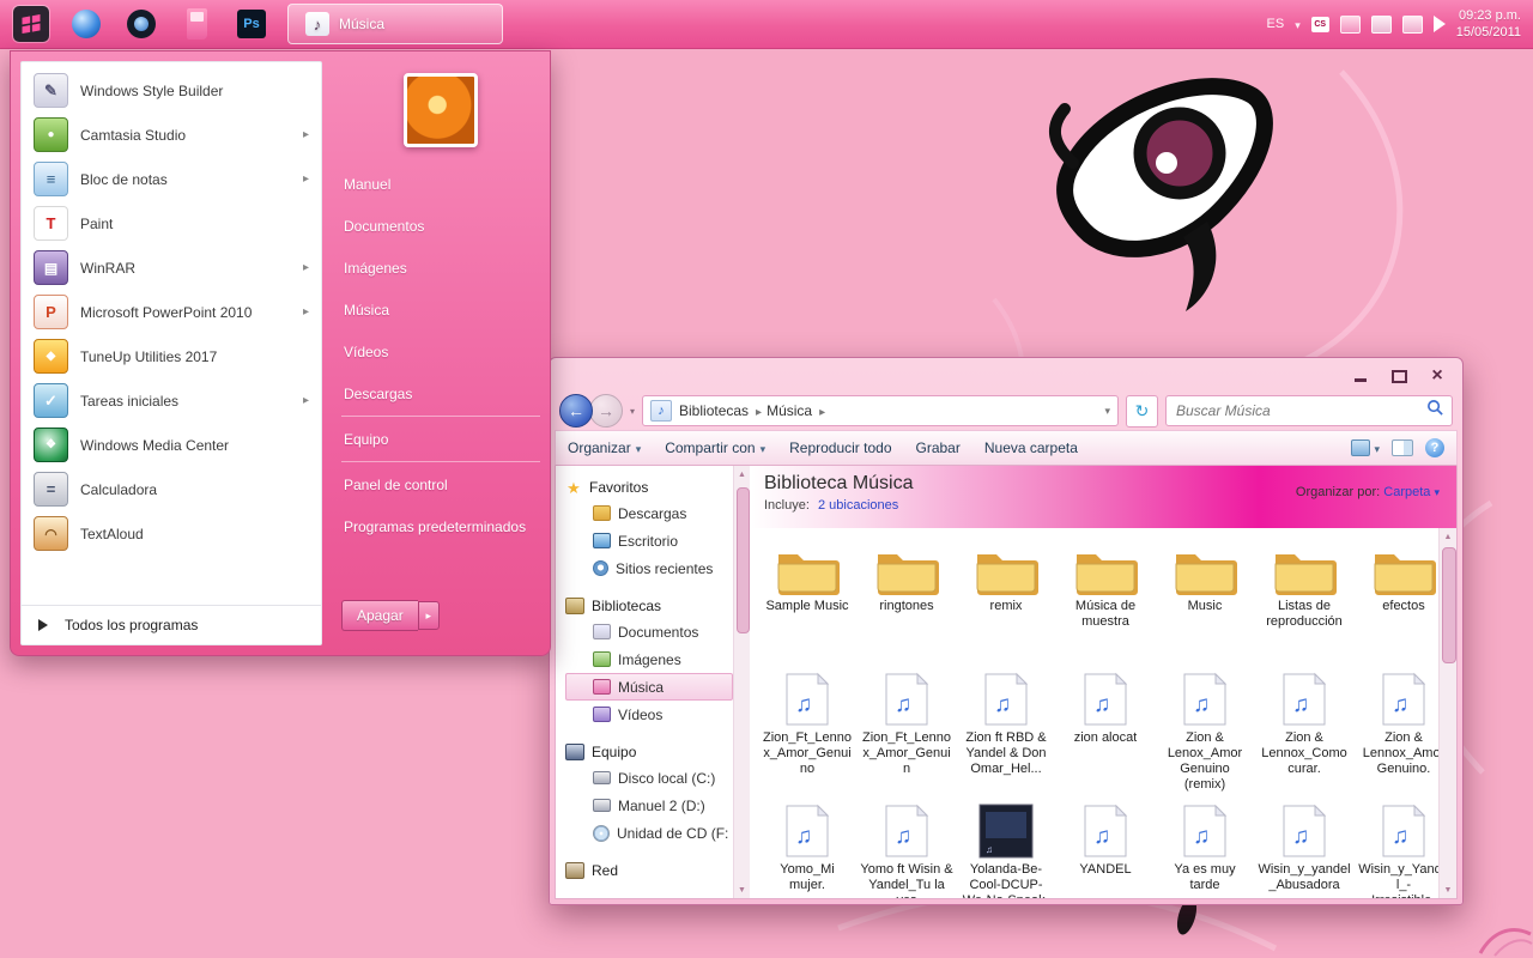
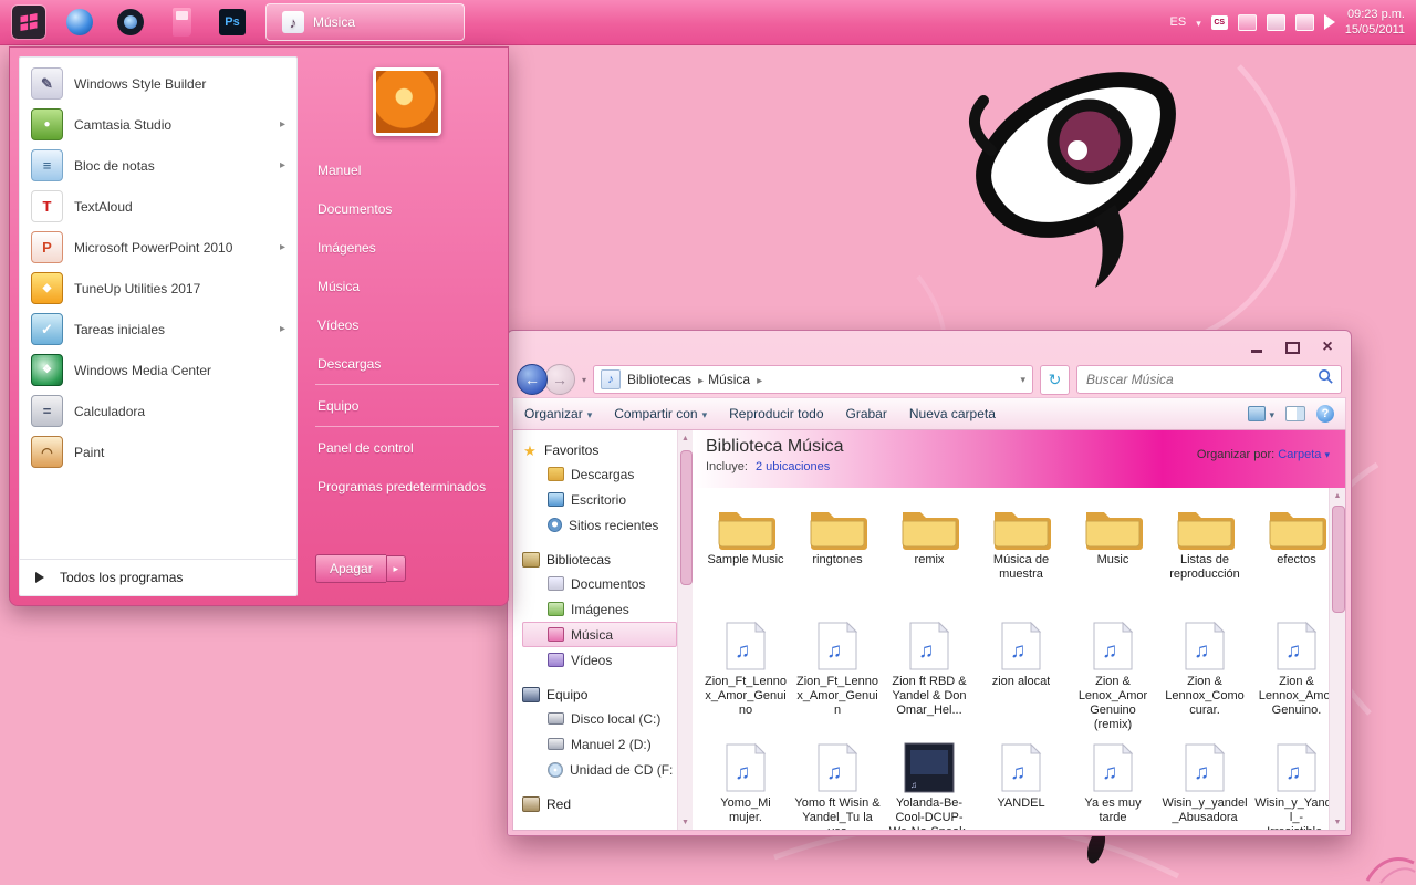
  Música
  ES
  09:23 p.m.
  15/05/2011
  Windows Style Builder
  Camtasia Studio
  Bloc de notas
- Paint
+ TextAloud
- WinRAR
  Microsoft PowerPoint 2010
  TuneUp Utilities 2017
  Tareas iniciales
  Windows Media Center
  Calculadora
- TextAloud
+ Paint
  Todos los programas
  Manuel
  Documentos
  Imágenes
  Música
  Vídeos
  Descargas
  Equipo
  Panel de control
  Programas predeterminados
  Apagar
  Bibliotecas
  Música
  Buscar Música
  Organizar
  Compartir con
  Reproducir todo
  Grabar
  Nueva carpeta
  Favoritos
  Descargas
  Escritorio
  Sitios recientes
  Bibliotecas
  Documentos
  Imágenes
  Música
  Vídeos
  Equipo
  Disco local (C:)
  Manuel 2 (D:)
  Unidad de CD (F:
  Red
  Biblioteca Música
  Incluye: 2 ubicaciones
  Organizar por: Carpeta
  Sample Music
  ringtones
  remix
  Música de muestra
  Music
  Listas de reproducción
  efectos
  ♫
  Zion_Ft_Lennox_Amor_Genuino
  ♫
  Zion_Ft_Lennox_Amor_Genuin
  ♫
  Zion ft RBD & Yandel & Don Omar_Hel...
  ♫
  zion alocat
  ♫
  Zion & Lenox_Amor Genuino (remix)
  ♫
  Zion & Lennox_Como curar.
  ♫
  Zion & Lennox_Amo Genuino.
  ♫
  Yomo_Mi mujer.
  ♫
  Yomo ft Wisin & Yandel_Tu la
  ♫
  ♫
  YANDEL
  ♫
  Ya es muy tarde
  ♫
  Wisin_y_yandel_Abusadora
  ♫
